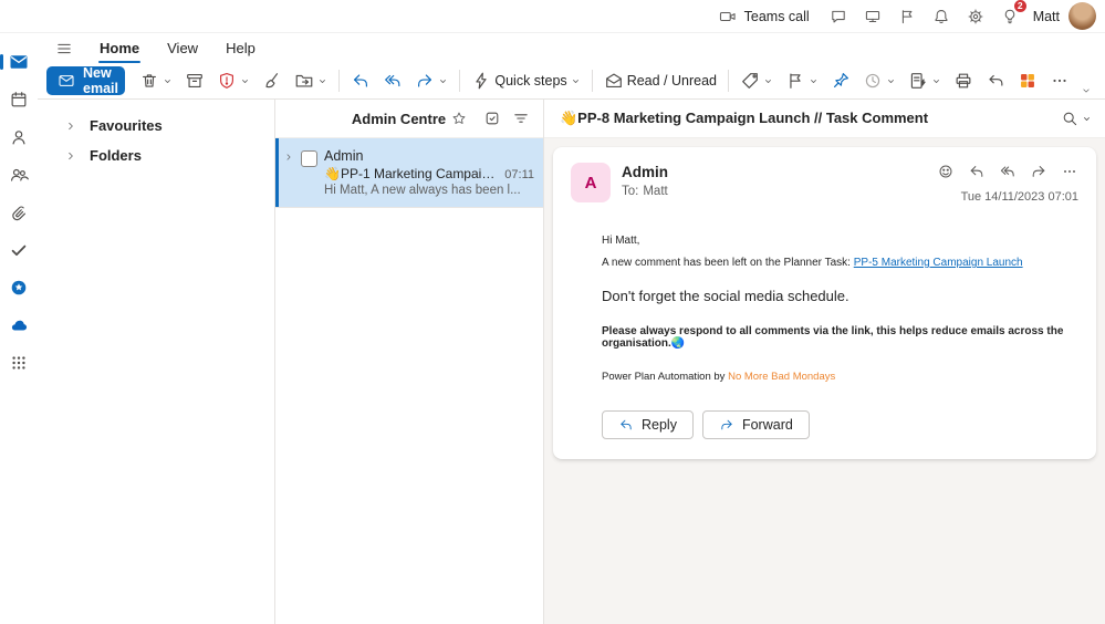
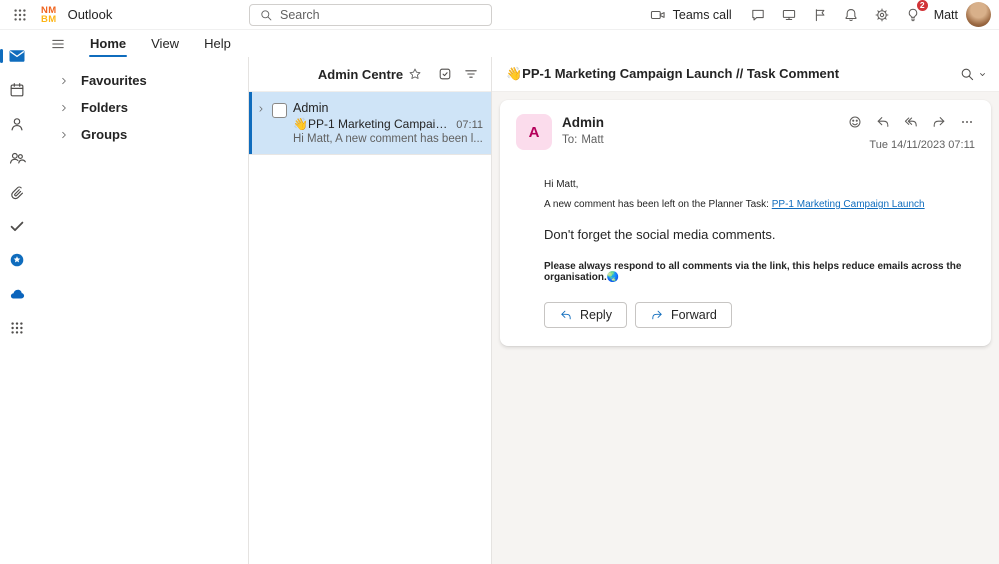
+ NM
+ BM
+ Outlook
+ Search
  Teams call
  2
  Matt
  Home
  View
  Help
- New email
- Quick steps
- Read / Unread
  Favourites
  Folders
+ Groups
  Admin Centre
  Admin
  👋PP-1 Marketing Campaign
  07:11
- Hi Matt, A new always has been l...
+ Hi Matt, A new comment has been l...
- 👋PP-8 Marketing Campaign Launch // Task Comment
+ 👋PP-1 Marketing Campaign Launch // Task Comment
  A
  Admin
  To: Matt
- Tue 14/11/2023 07:01
+ Tue 14/11/2023 07:11
  Hi Matt,
- A new comment has been left on the Planner Task: PP-5 Marketing Campaign Launch
+ A new comment has been left on the Planner Task: PP-1 Marketing Campaign Launch
- Don't forget the social media schedule.
+ Don't forget the social media comments.
  Please always respond to all comments via the link, this helps reduce emails across the organisation.🌏
- Power Plan Automation by No More Bad Mondays
  Reply
  Forward
